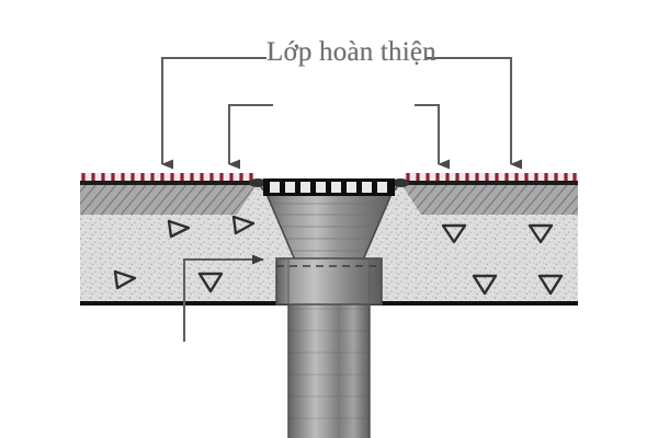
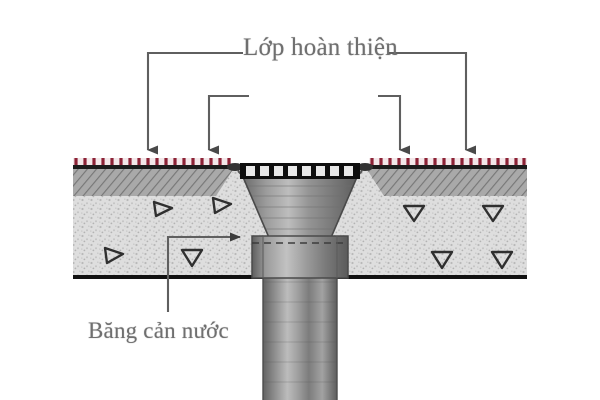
  Lớp hoàn thiện
+ Băng cản nước
